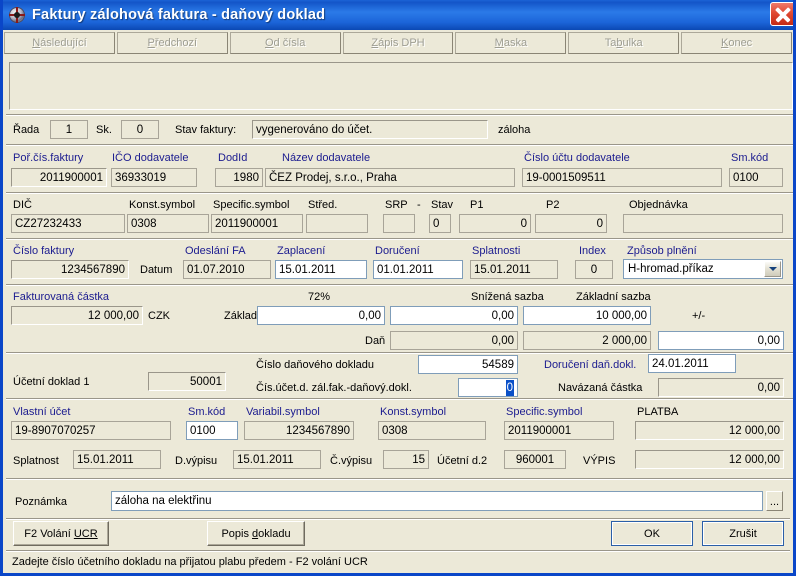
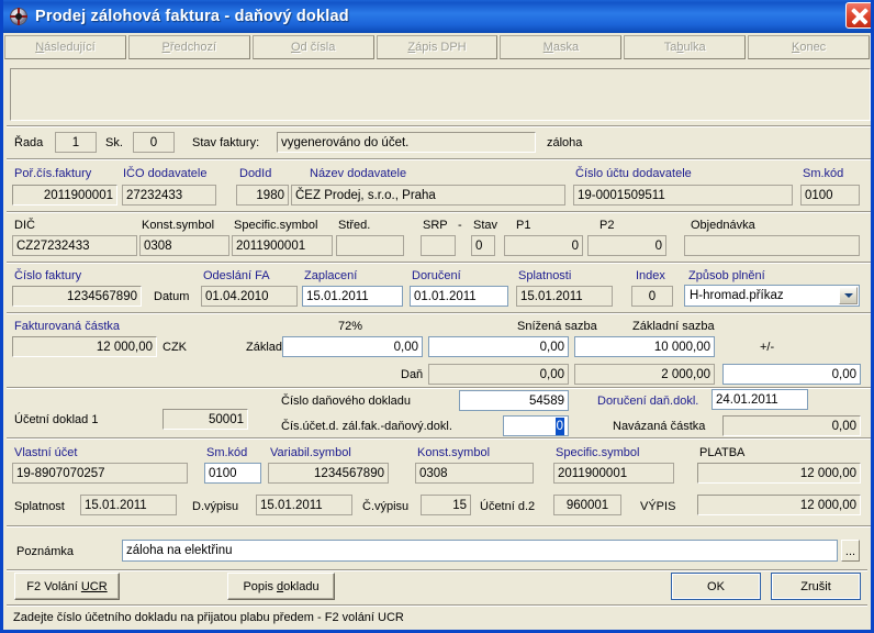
- Faktury zálohová faktura - daňový doklad
+ Prodej zálohová faktura - daňový doklad
  Následující
  Předchozí
  Od čísla
  Zápis DPH
  Maska
  Tabulka
  Konec
  Řada
  1
  Sk.
  0
  Stav faktury:
  vygenerováno do účet.
  záloha
  Poř.čís.faktury
  2011900001
  IČO dodavatele
- 36933019
+ 27232433
  DodId
  1980
  Název dodavatele
  ČEZ Prodej, s.r.o., Praha
  Číslo účtu dodavatele
  19-0001509511
  Sm.kód
  0100
  DIČ
  CZ27232433
  Konst.symbol
  0308
  Specific.symbol
  2011900001
  Střed.
  SRP
  -
  Stav
  0
  P1
  0
  P2
  0
  Objednávka
  Číslo faktury
  1234567890
  Datum
  Odeslání FA
- 01.07.2010
+ 01.04.2010
  Zaplacení
  15.01.2011
  Doručení
  01.01.2011
  Splatnosti
  15.01.2011
  Index
  0
  Způsob plnění
  H-hromad.příkaz
  Fakturovaná částka
  12 000,00
  CZK
  72%
  Snížená sazba
  Základní sazba
  Základ
  0,00
  0,00
  10 000,00
  +/-
  Daň
  0,00
  2 000,00
  0,00
  Účetní doklad 1
  50001
  Číslo daňového dokladu
  54589
  Doručení daň.dokl.
  24.01.2011
  Čís.účet.d. zál.fak.-daňový.dokl.
  0
  Navázaná částka
  0,00
  Vlastní účet
  19-8907070257
  Sm.kód
  0100
  Variabil.symbol
  1234567890
  Konst.symbol
  0308
  Specific.symbol
  2011900001
  PLATBA
  12 000,00
  Splatnost
  15.01.2011
  D.výpisu
  15.01.2011
  Č.výpisu
  15
  Účetní d.2
  960001
  VÝPIS
  12 000,00
  Poznámka
  záloha na elektřinu
  ...
  F2 Volání UCR
  Popis dokladu
  OK
  Zrušit
  Zadejte číslo účetního dokladu na přijatou plabu předem - F2 volání UCR
